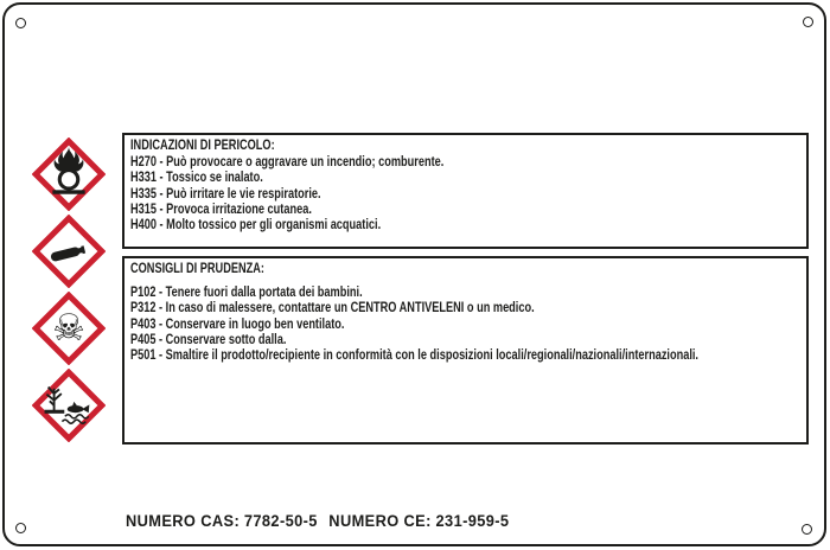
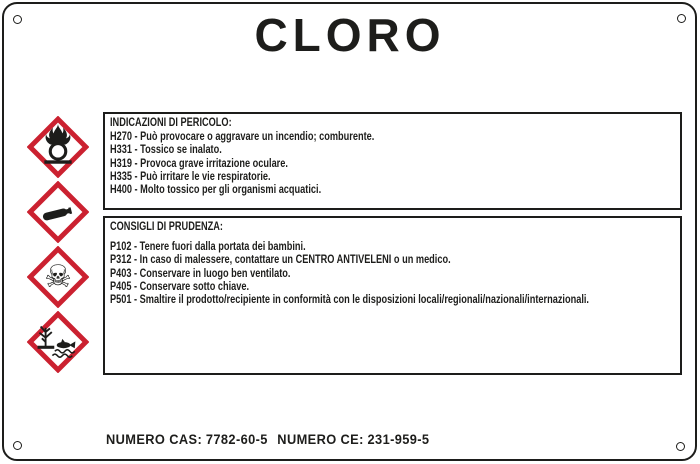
+ CLORO
  ☠
  INDICAZIONI DI PERICOLO:
  H270 - Può provocare o aggravare un incendio; comburente.
  H331 - Tossico se inalato.
+ H319 - Provoca grave irritazione oculare.
  H335 - Può irritare le vie respiratorie.
- H315 - Provoca irritazione cutanea.
  H400 - Molto tossico per gli organismi acquatici.
  CONSIGLI DI PRUDENZA:
  P102 - Tenere fuori dalla portata dei bambini.
  P312 - In caso di malessere, contattare un CENTRO ANTIVELENI o un medico.
  P403 - Conservare in luogo ben ventilato.
- P405 - Conservare sotto dalla.
+ P405 - Conservare sotto chiave.
  P501 - Smaltire il prodotto/recipiente in conformità con le disposizioni locali/regionali/nazionali/internazionali.
- NUMERO CAS: 7782-50-5 NUMERO CE: 231-959-5
+ NUMERO CAS: 7782-60-5 NUMERO CE: 231-959-5
